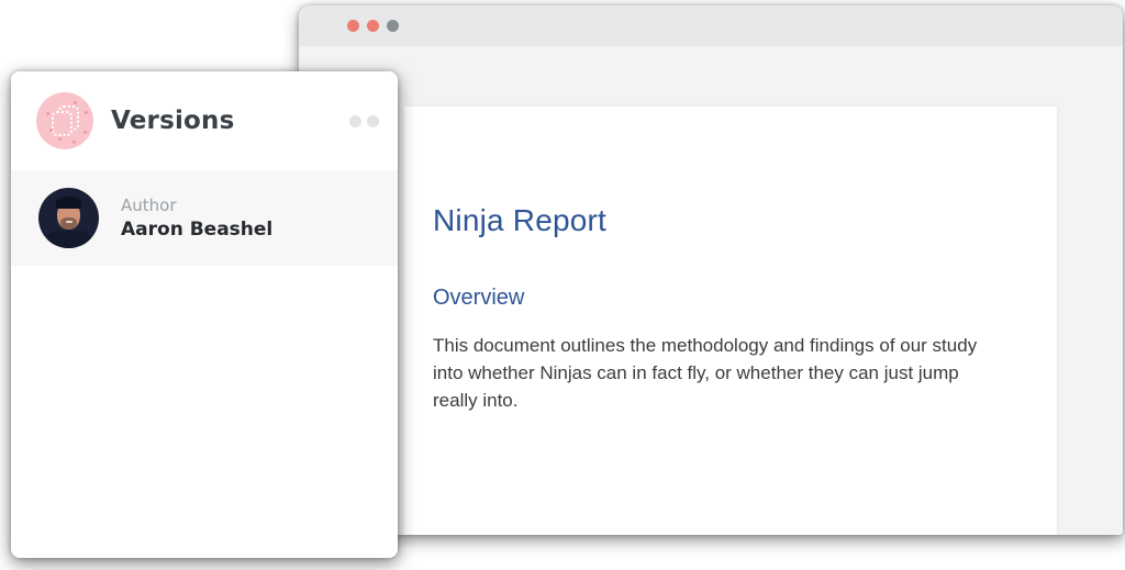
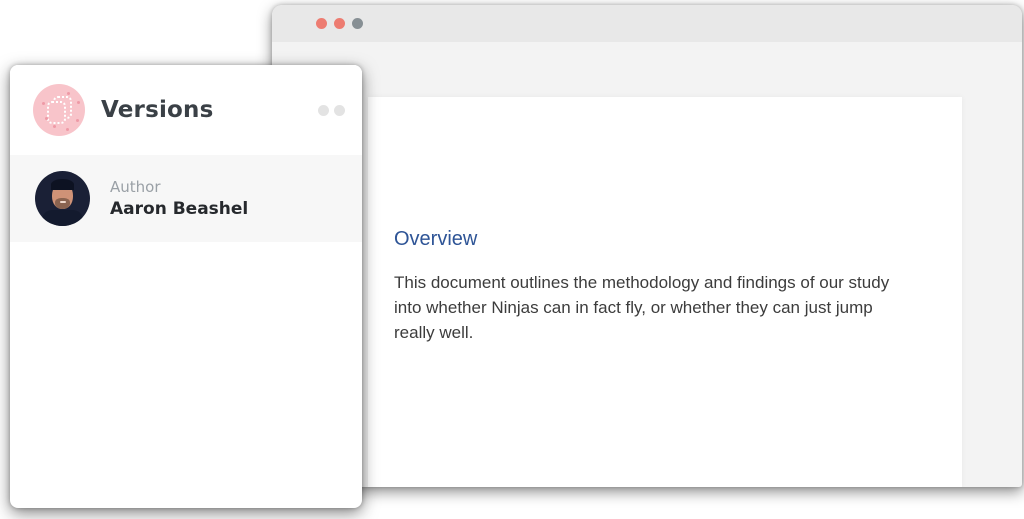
- Ninja Report
  Overview
- This document outlines the methodology and findings of our study into whether Ninjas can in fact fly, or whether they can just jump really into.
+ This document outlines the methodology and findings of our study into whether Ninjas can in fact fly, or whether they can just jump really well.
  Versions
  Author
  Aaron Beashel
